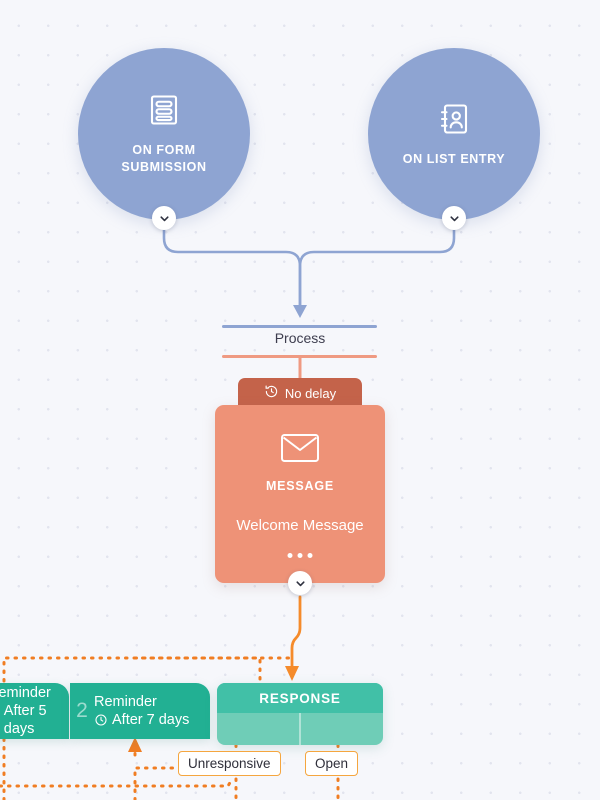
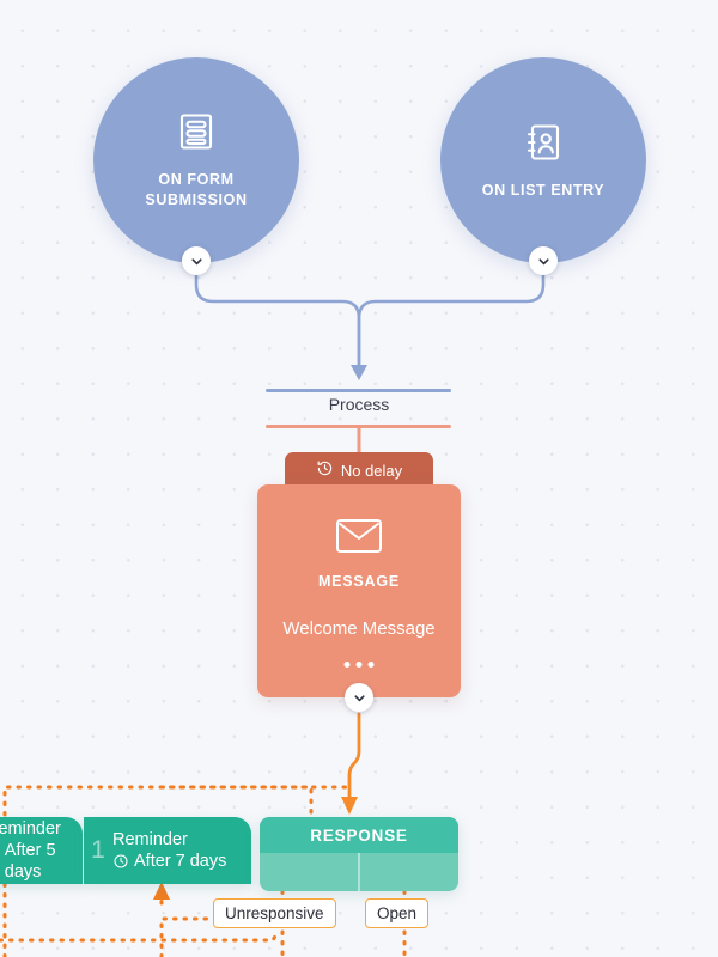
  ON FORM
  SUBMISSION
  ON LIST ENTRY
  Process
  No delay
  MESSAGE
  Welcome Message
  eminder
  After 5 days
- 2
+ 1
  Reminder
  After 7 days
  RESPONSE
  Unresponsive
  Open
